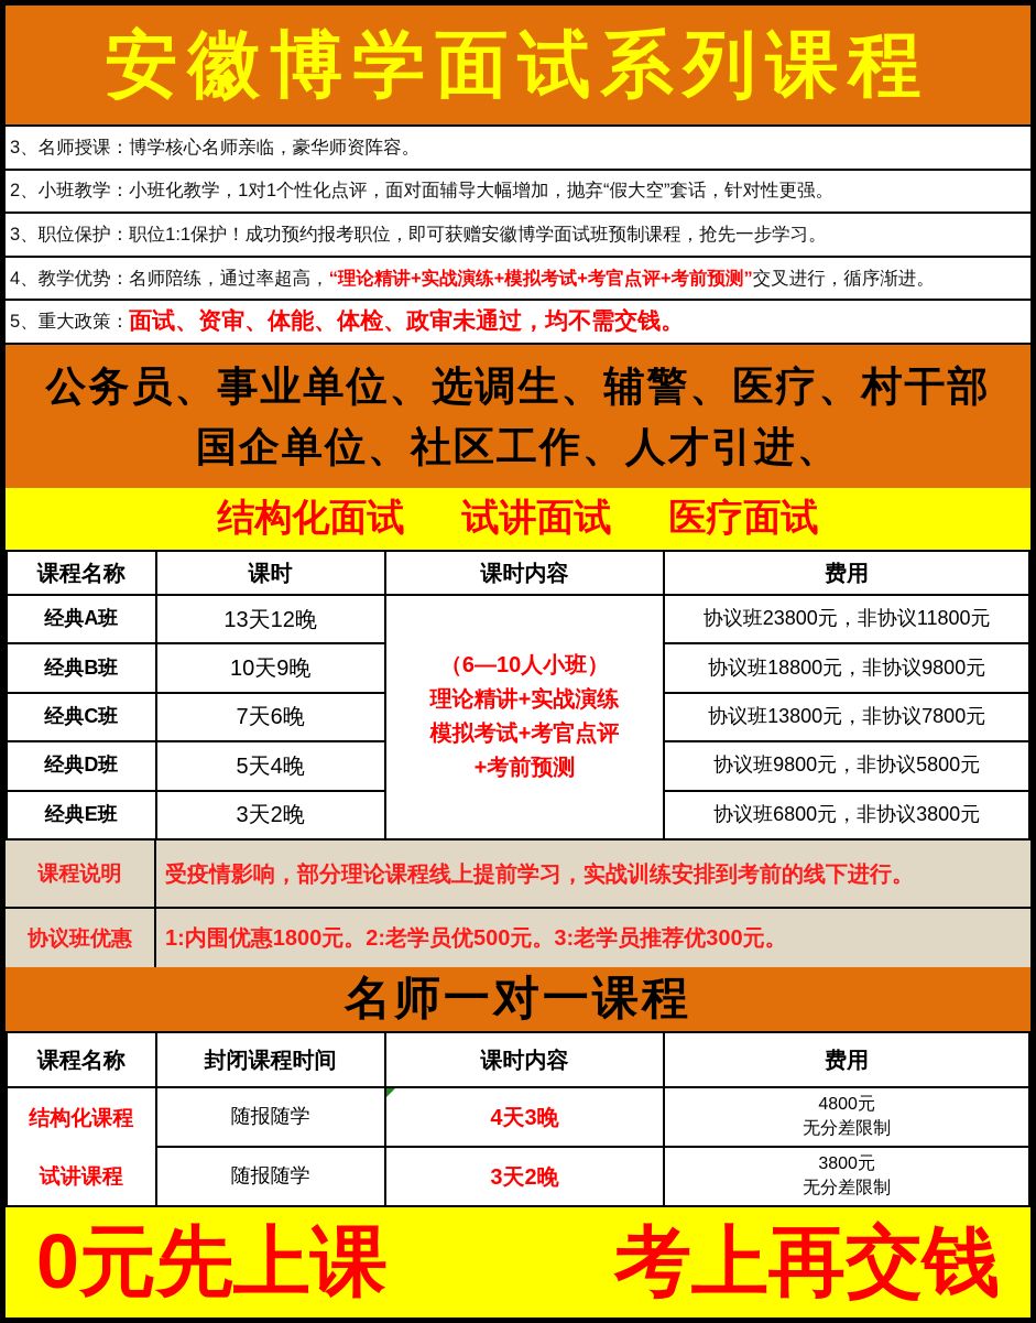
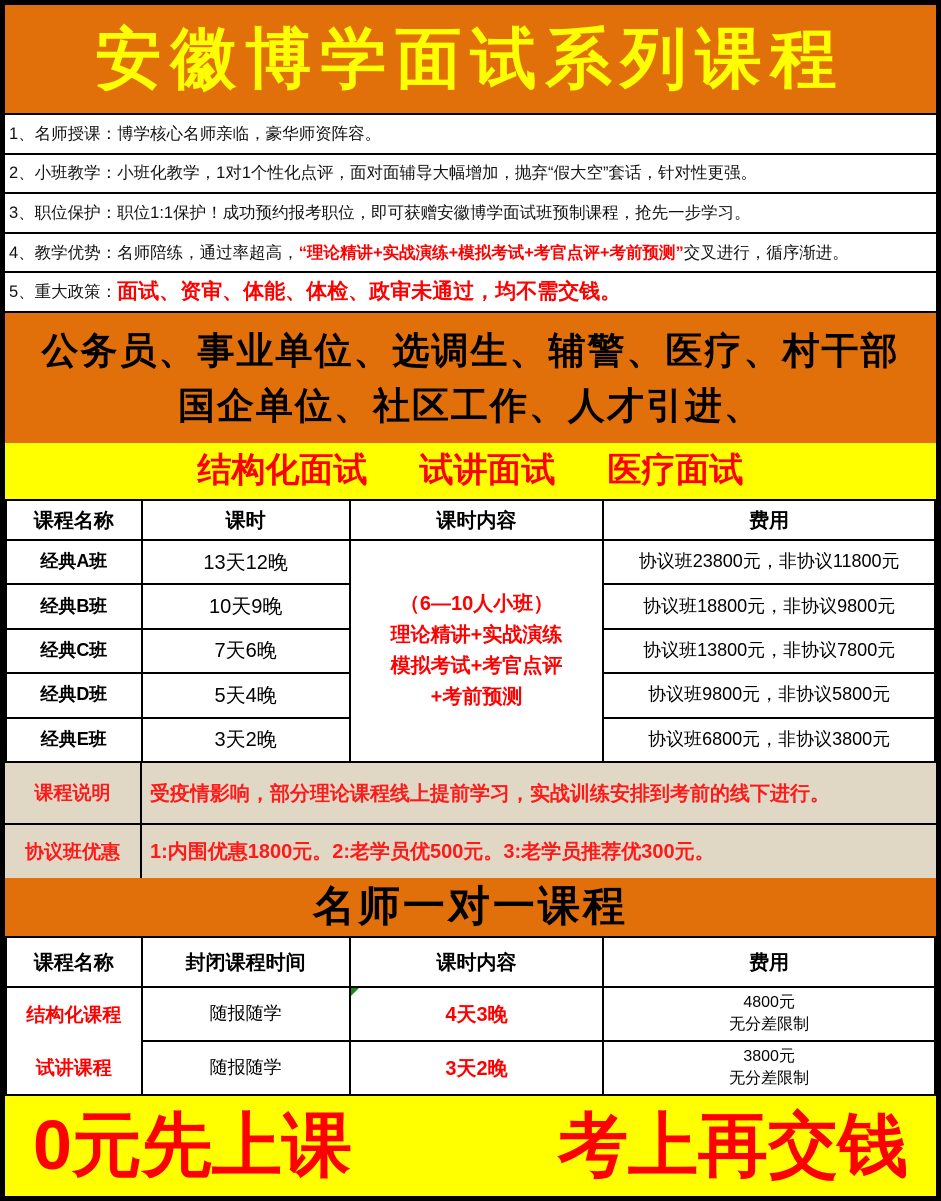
  安徽博学面试系列课程
- 3、名师授课：博学核心名师亲临，豪华师资阵容。
+ 1、名师授课：博学核心名师亲临，豪华师资阵容。
  2、小班教学：小班化教学，1对1个性化点评，面对面辅导大幅增加，抛弃“假大空”套话，针对性更强。
  3、职位保护：职位1:1保护！成功预约报考职位，即可获赠安徽博学面试班预制课程，抢先一步学习。
  4、教学优势：名师陪练，通过率超高，
  “理论精讲+实战演练+模拟考试+考官点评+考前预测”
  交叉进行，循序渐进。
  5、重大政策：
  面试、资审、体能、体检、政审未通过，均不需交钱。
  公务员、事业单位、选调生、辅警、医疗、村干部
  国企单位、社区工作、人才引进、
  结构化面试
  试讲面试
  医疗面试
  课程名称	课时	课时内容	费用
  经典A班	13天12晚	（6—10人小班） 理论精讲+实战演练 模拟考试+考官点评 +考前预测	协议班23800元，非协议11800元
  经典B班	10天9晚	协议班18800元，非协议9800元
  经典C班	7天6晚	协议班13800元，非协议7800元
  经典D班	5天4晚	协议班9800元，非协议5800元
  经典E班	3天2晚	协议班6800元，非协议3800元
  课程说明
  受疫情影响，部分理论课程线上提前学习，实战训练安排到考前的线下进行。
  协议班优惠
  1:内围优惠1800元。2:老学员优500元。3:老学员推荐优300元。
  名师一对一课程
  课程名称	封闭课程时间	课时内容	费用
  结构化课程 试讲课程	随报随学	4天3晚	4800元 无分差限制
  随报随学	3天2晚	3800元 无分差限制
  0元先上课
  考上再交钱
